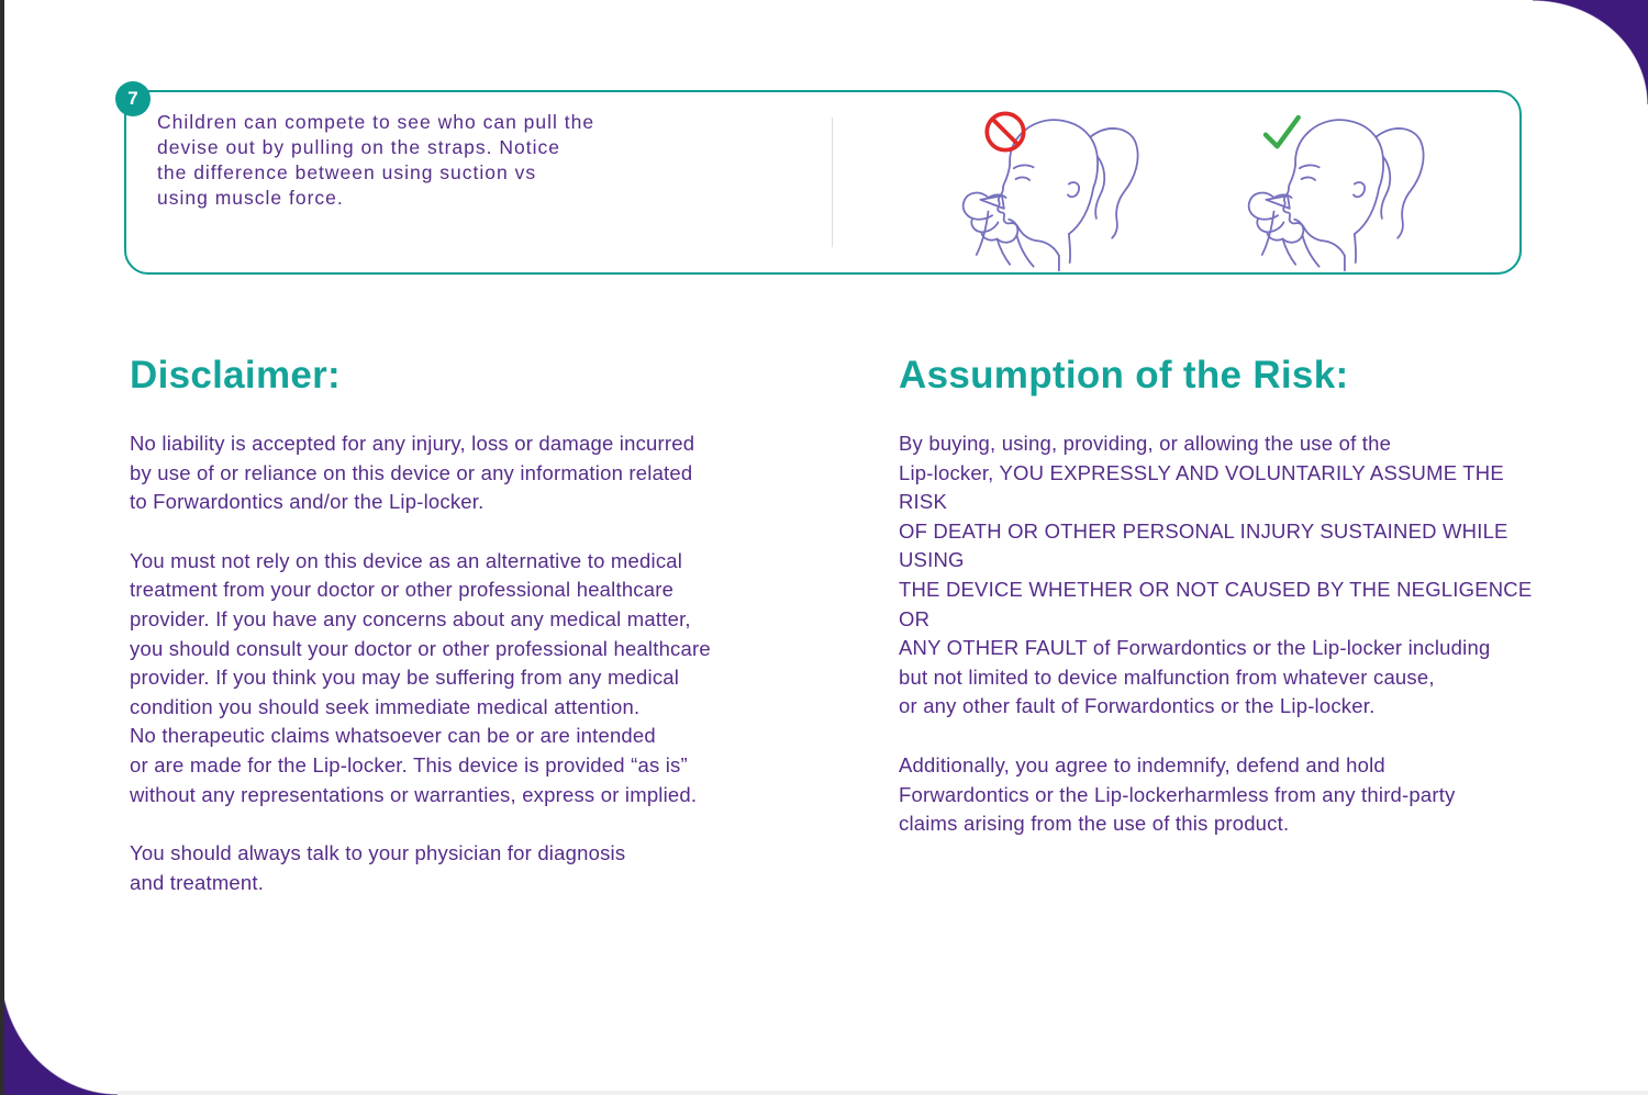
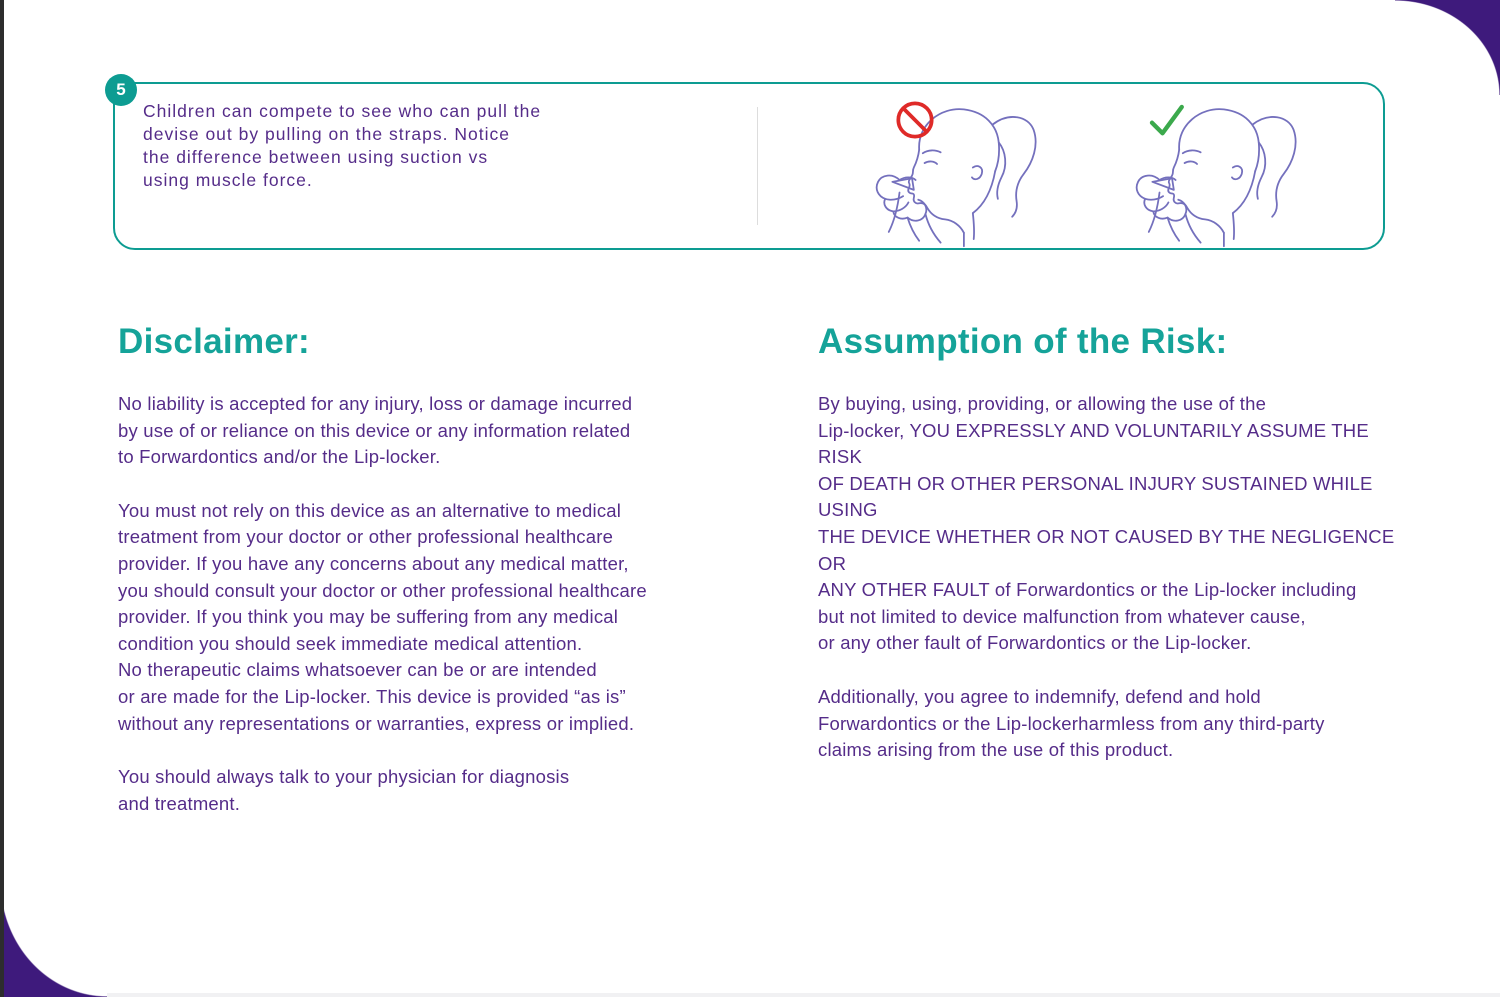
- 7
+ 5
  Children can compete to see who can pull the
  devise out by pulling on the straps. Notice
  the difference between using suction vs
  using muscle force.
  Disclaimer:
  No liability is accepted for any injury, loss or damage incurred
  by use of or reliance on this device or any information related
  to Forwardontics and/or the Lip-locker.
  You must not rely on this device as an alternative to medical
  treatment from your doctor or other professional healthcare
  provider. If you have any concerns about any medical matter,
  you should consult your doctor or other professional healthcare
  provider. If you think you may be suffering from any medical
  condition you should seek immediate medical attention.
  No therapeutic claims whatsoever can be or are intended
  or are made for the Lip-locker. This device is provided “as is”
  without any representations or warranties, express or implied.
  You should always talk to your physician for diagnosis
  and treatment.
  Assumption of the Risk:
  By buying, using, providing, or allowing the use of the
  Lip-locker, YOU EXPRESSLY AND VOLUNTARILY ASSUME THE RISK
  OF DEATH OR OTHER PERSONAL INJURY SUSTAINED WHILE USING
  THE DEVICE WHETHER OR NOT CAUSED BY THE NEGLIGENCE OR
  ANY OTHER FAULT of Forwardontics or the Lip-locker including
  but not limited to device malfunction from whatever cause,
  or any other fault of Forwardontics or the Lip-locker.
  Additionally, you agree to indemnify, defend and hold
  Forwardontics or the Lip-lockerharmless from any third-party
  claims arising from the use of this product.
